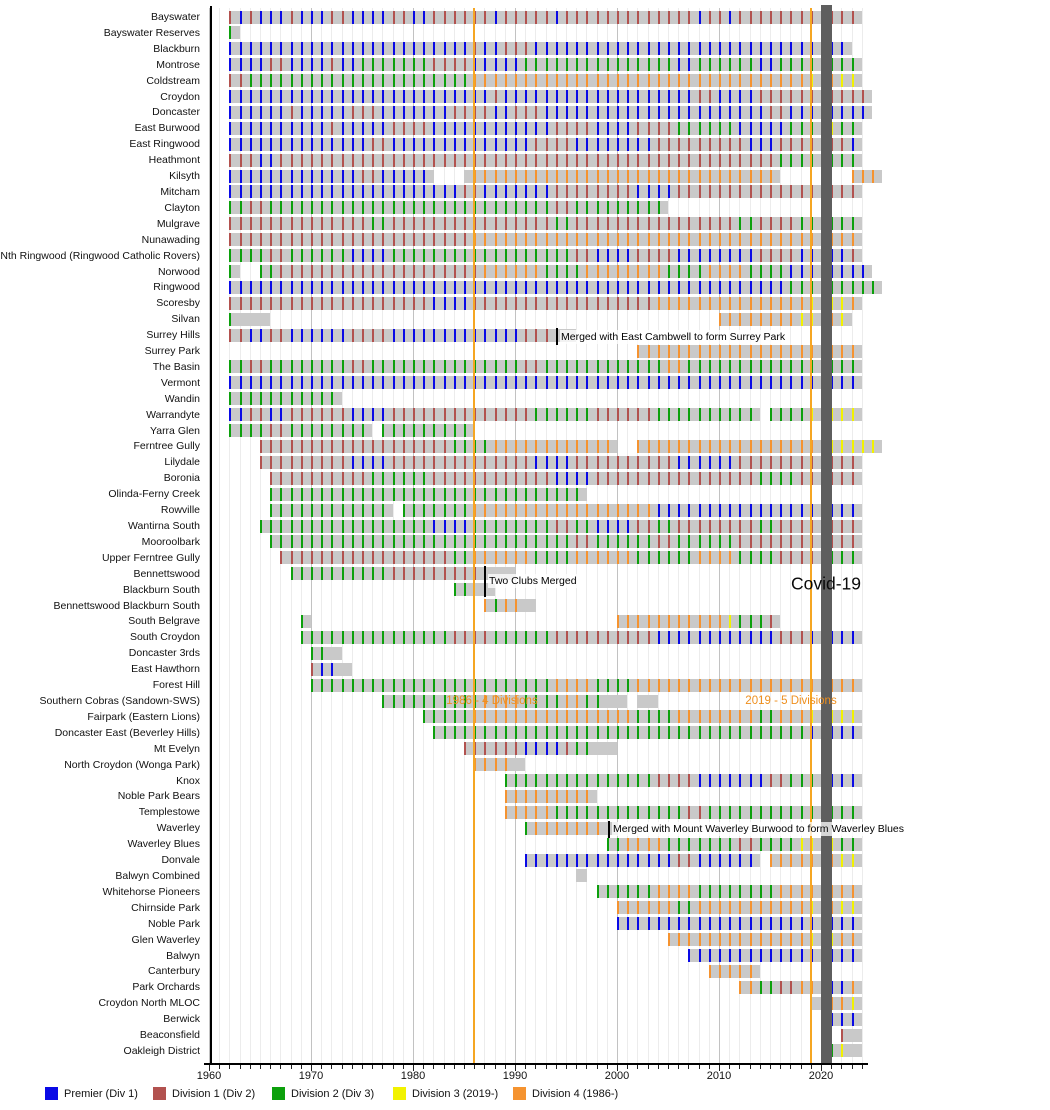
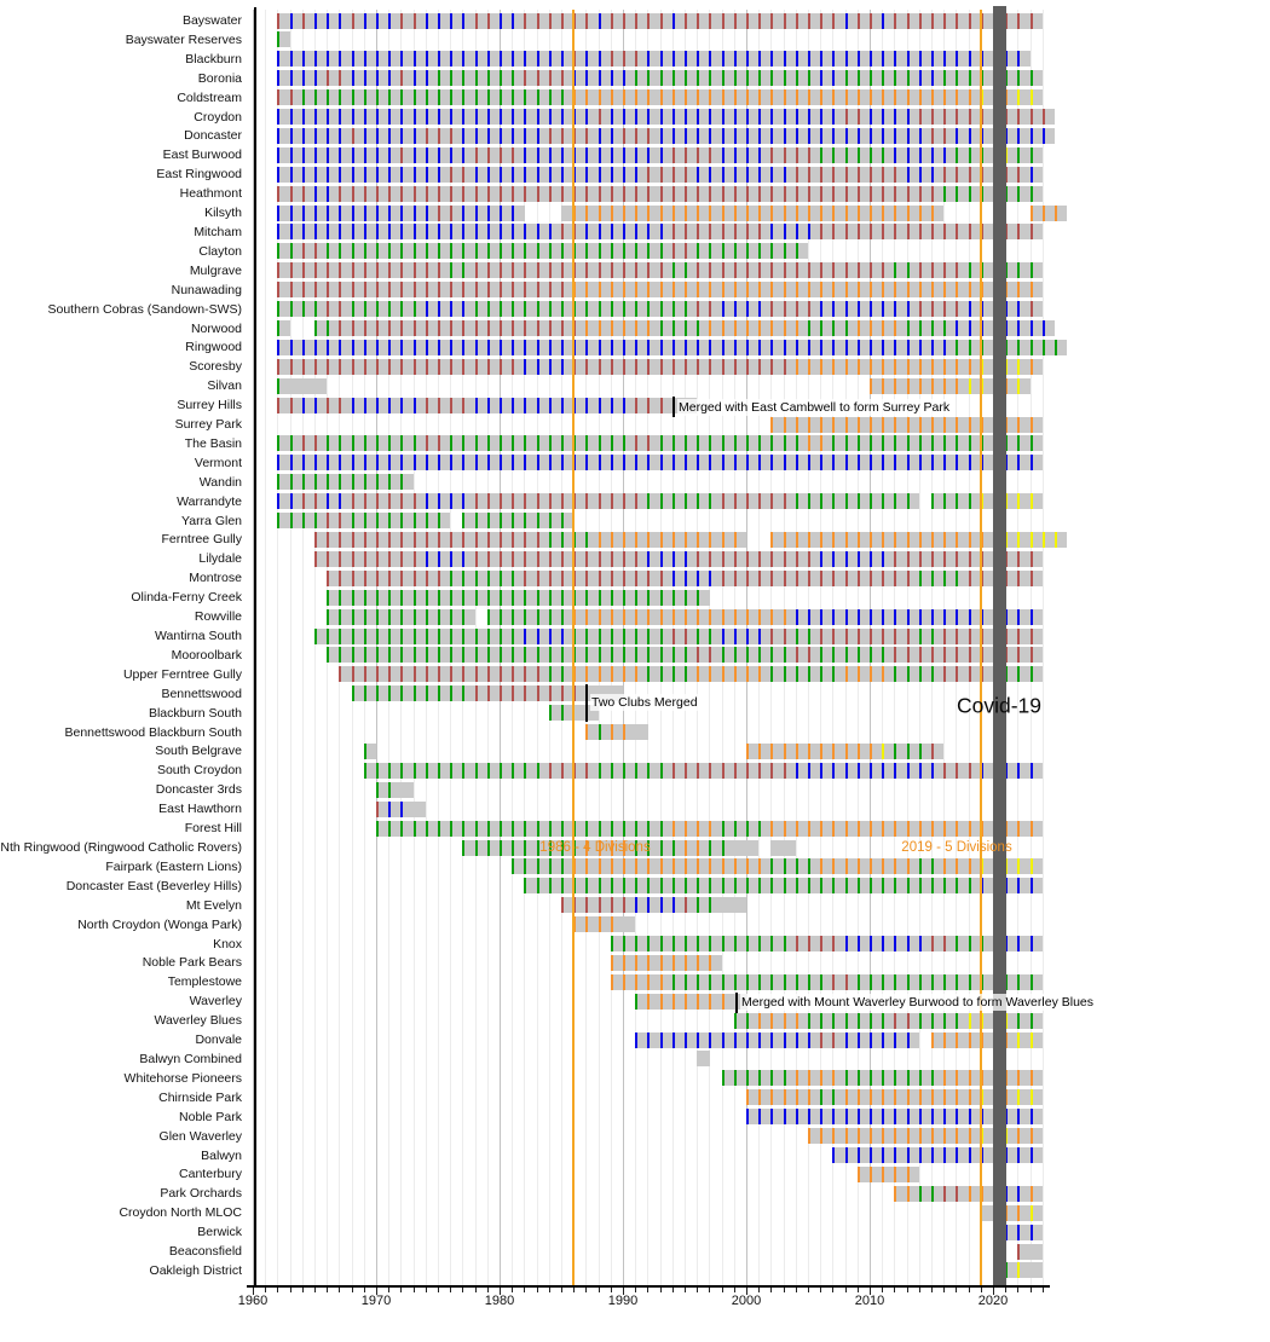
  Bayswater
  Bayswater Reserves
  Blackburn
- Montrose
+ Boronia
  Coldstream
  Croydon
  Doncaster
  East Burwood
  East Ringwood
  Heathmont
  Kilsyth
  Mitcham
  Clayton
  Mulgrave
  Nunawading
- Nth Ringwood (Ringwood Catholic Rovers)
+ Southern Cobras (Sandown-SWS)
  Norwood
  Ringwood
  Scoresby
  Silvan
  Surrey Hills
  Surrey Park
  The Basin
  Vermont
  Wandin
  Warrandyte
  Yarra Glen
  Ferntree Gully
  Lilydale
- Boronia
+ Montrose
  Olinda-Ferny Creek
  Rowville
  Wantirna South
  Mooroolbark
  Upper Ferntree Gully
  Bennettswood
  Blackburn South
  Bennettswood Blackburn South
  South Belgrave
  South Croydon
  Doncaster 3rds
  East Hawthorn
  Forest Hill
- Southern Cobras (Sandown-SWS)
+ Nth Ringwood (Ringwood Catholic Rovers)
  Fairpark (Eastern Lions)
  Doncaster East (Beverley Hills)
  Mt Evelyn
  North Croydon (Wonga Park)
  Knox
  Noble Park Bears
  Templestowe
  Waverley
  Waverley Blues
  Donvale
  Balwyn Combined
  Whitehorse Pioneers
  Chirnside Park
  Noble Park
  Glen Waverley
  Balwyn
  Canterbury
  Park Orchards
  Croydon North MLOC
  Berwick
  Beaconsfield
  Oakleigh District
  1986 - 4 Divisions
  2019 - 5 Divisions
  Covid-19
  Merged with East Cambwell to form Surrey Park
  Two Clubs Merged
  Merged with Mount Waverley Burwood to form Waverley Blues
  1960
  1970
  1980
  1990
  2000
  2010
  2020
- Premier (Div 1)
- Division 1 (Div 2)
- Division 2 (Div 3)
- Division 3 (2019-)
- Division 4 (1986-)
